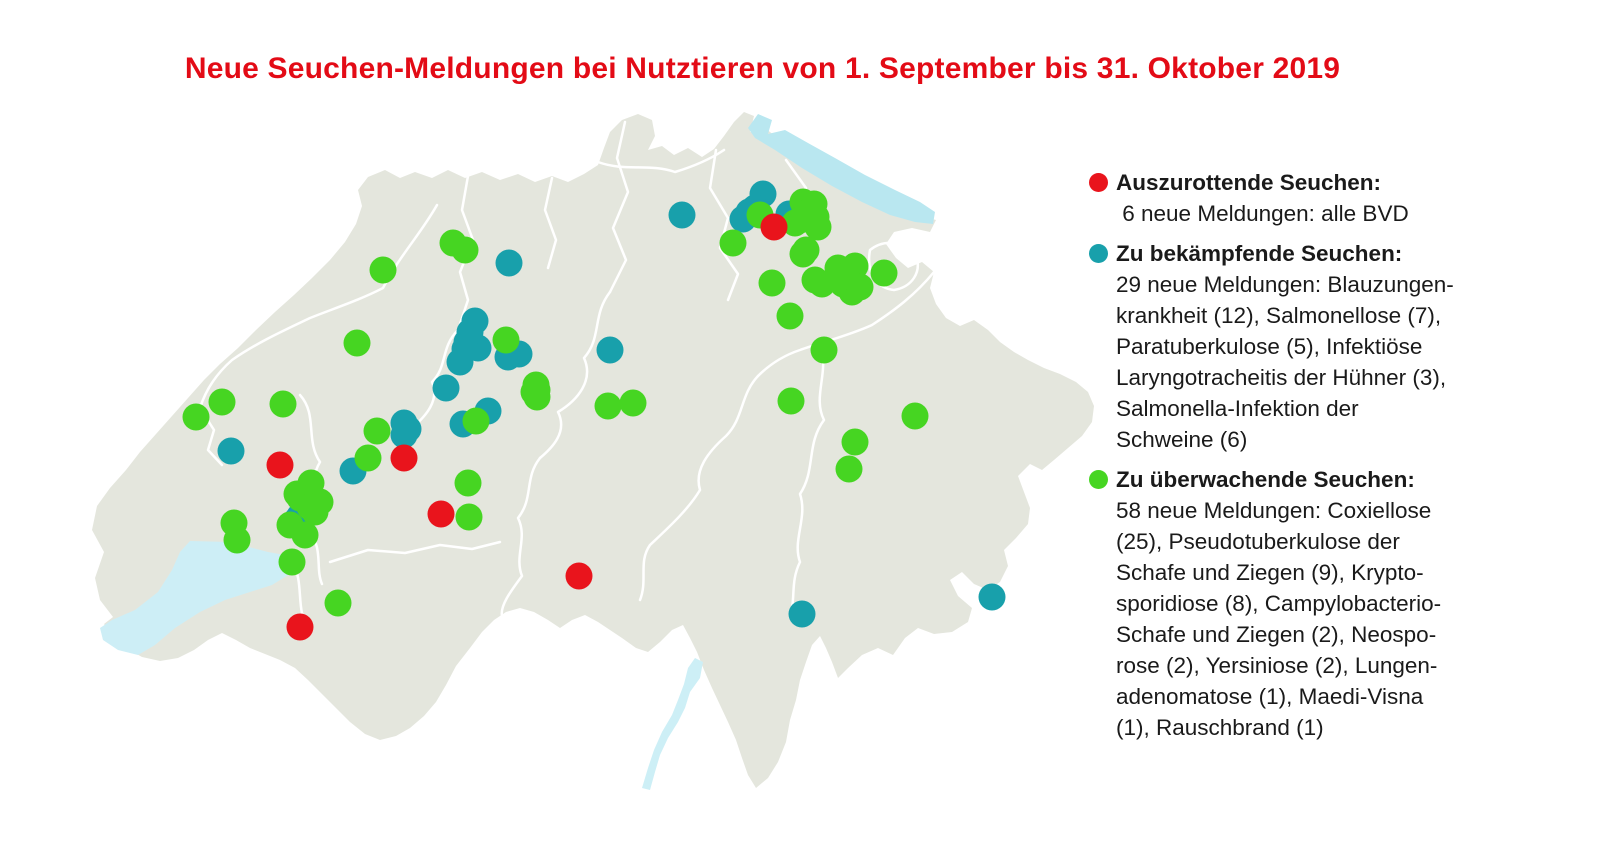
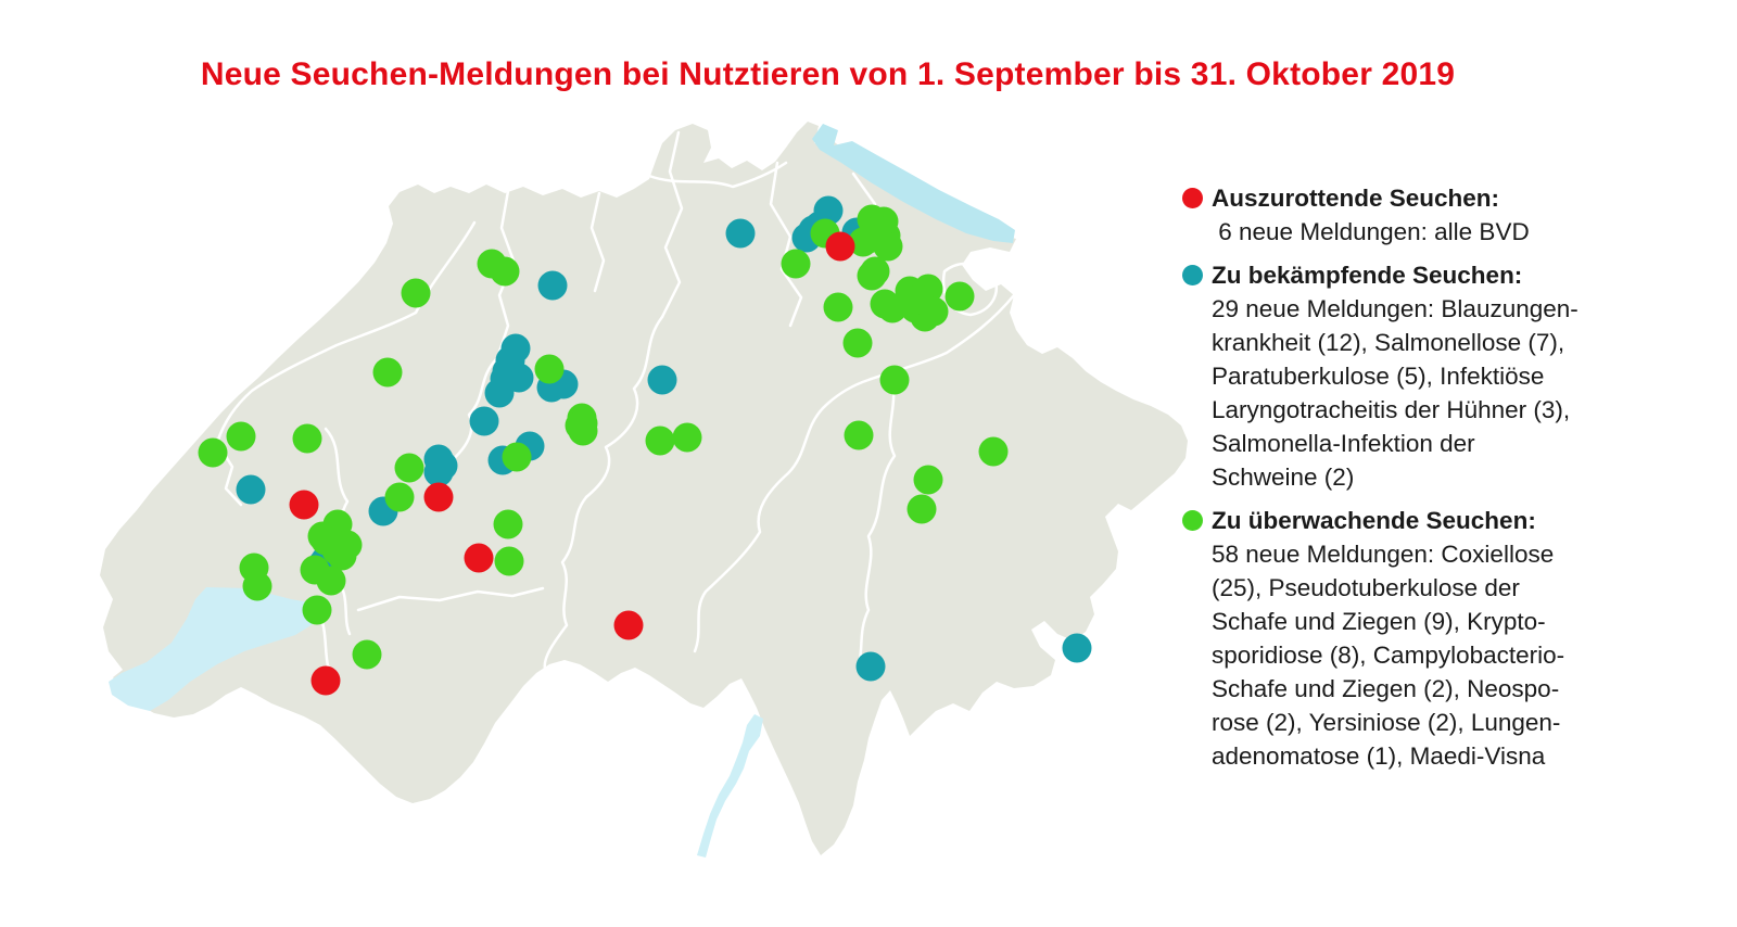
  Neue Seuchen-Meldungen bei Nutztieren von 1. September bis 31. Oktober 2019
  Auszurottende Seuchen:
  6 neue Meldungen: alle BVD
  Zu bekämpfende Seuchen:
  29 neue Meldungen: Blauzungen-
  krankheit (12), Salmonellose (7),
  Paratuberkulose (5), Infektiöse
  Laryngotracheitis der Hühner (3),
  Salmonella-Infektion der
- Schweine (6)
+ Schweine (2)
  Zu überwachende Seuchen:
  58 neue Meldungen: Coxiellose
  (25), Pseudotuberkulose der
  Schafe und Ziegen (9), Krypto-
  sporidiose (8), Campylobacterio-
  Schafe und Ziegen (2), Neospo-
  rose (2), Yersiniose (2), Lungen-
  adenomatose (1), Maedi-Visna
- (1), Rauschbrand (1)
